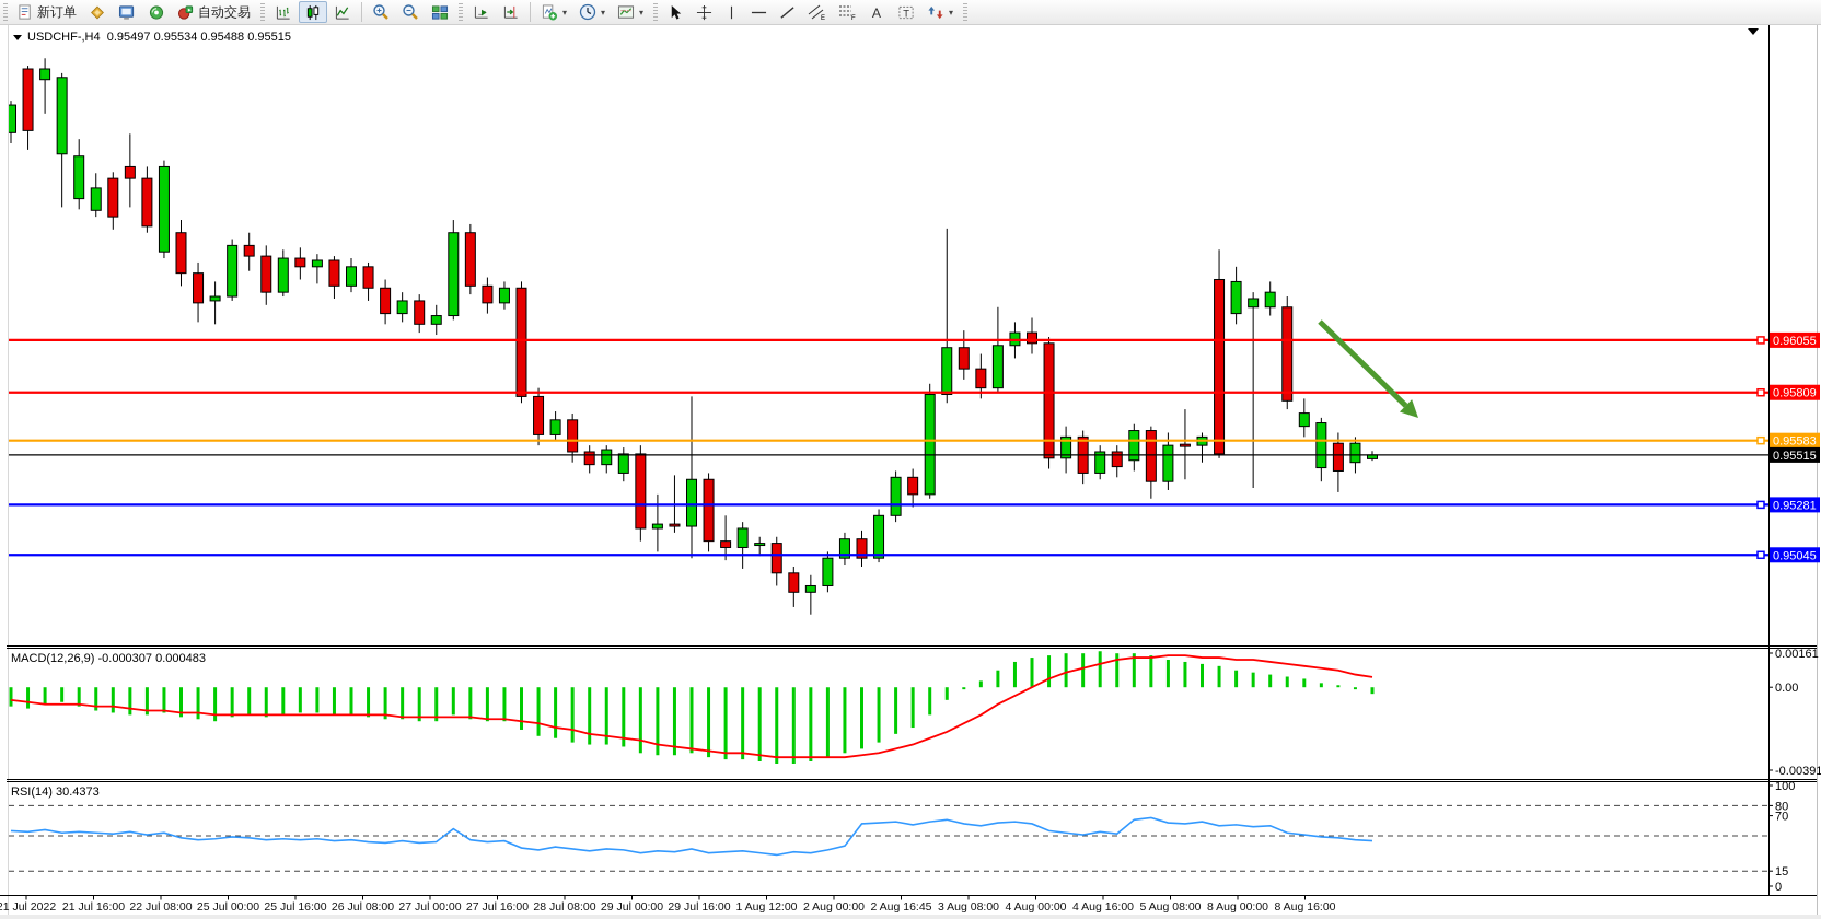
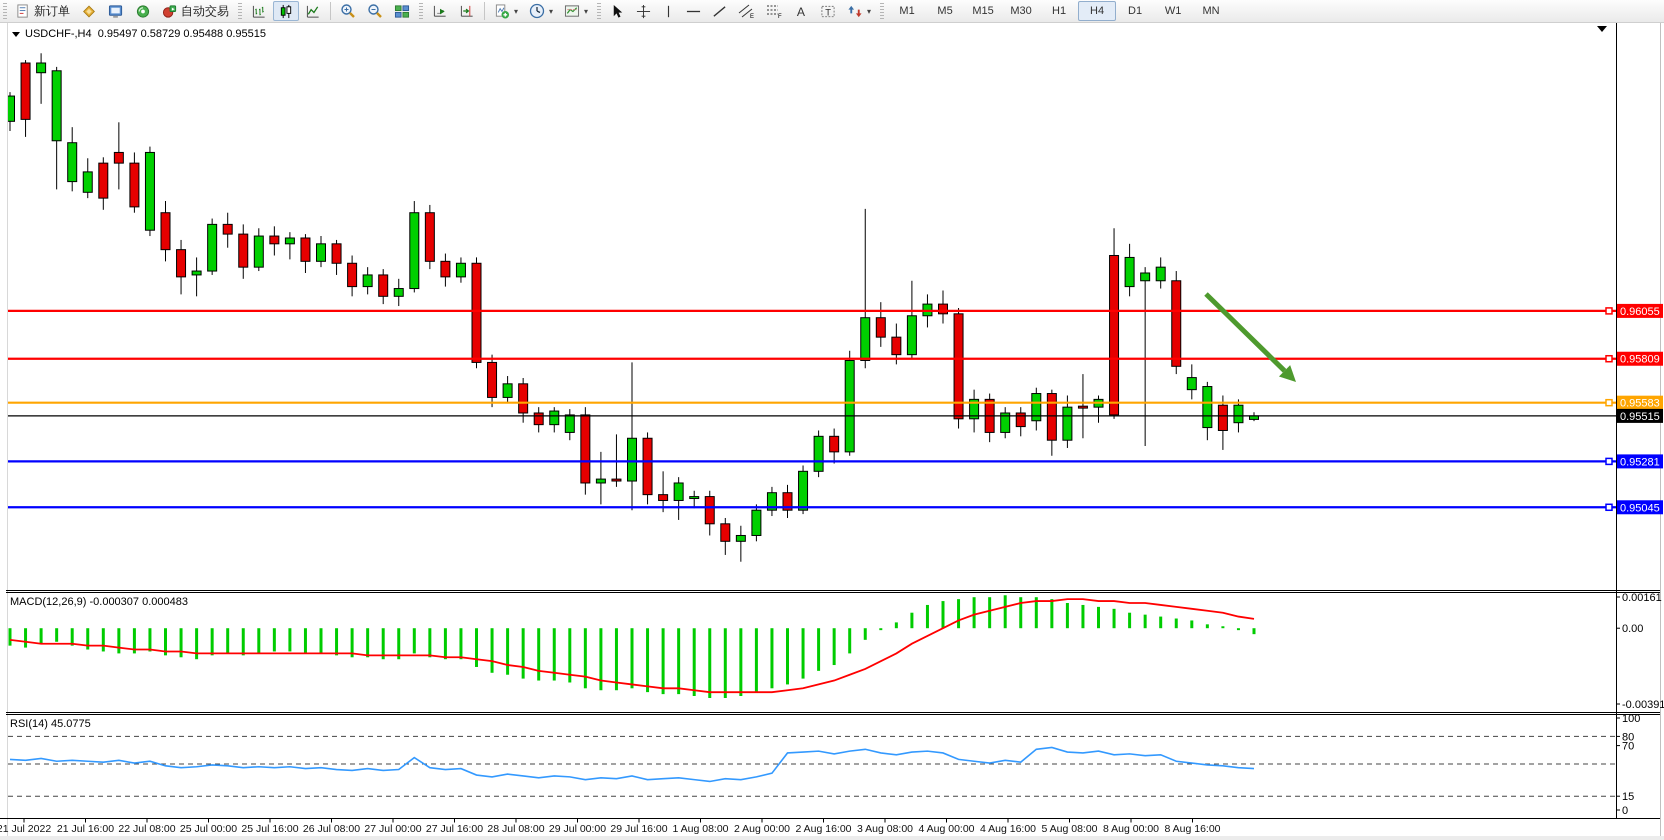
  新订单
  自动交易
  ▾
  ▾
  ▾
  A
  T
  ▾
+ M1
+ M5
+ M15
+ M30
+ H1
+ H4
+ D1
+ W1
+ MN
  0.96055
  0.95809
  0.95583
  0.95515
  0.95281
  0.95045
  0.00161
  0.00
  -0.00391
  100
  80
  70
  15
  0
  1 Jul 2022
  21 Jul 16:00
  22 Jul 08:00
  25 Jul 00:00
  25 Jul 16:00
  26 Jul 08:00
  27 Jul 00:00
  27 Jul 16:00
  28 Jul 08:00
  29 Jul 00:00
  29 Jul 16:00
- 1 Aug 12:00
+ 1 Aug 08:00
  2 Aug 00:00
- 2 Aug 16:45
+ 2 Aug 16:00
  3 Aug 08:00
  4 Aug 00:00
  4 Aug 16:00
  5 Aug 08:00
  8 Aug 00:00
  8 Aug 16:00
- USDCHF-,H4 0.95497 0.95534 0.95488 0.95515
+ USDCHF-,H4 0.95497 0.58729 0.95488 0.95515
  MACD(12,26,9) -0.000307 0.000483
- RSI(14) 30.4373
+ RSI(14) 45.0775
